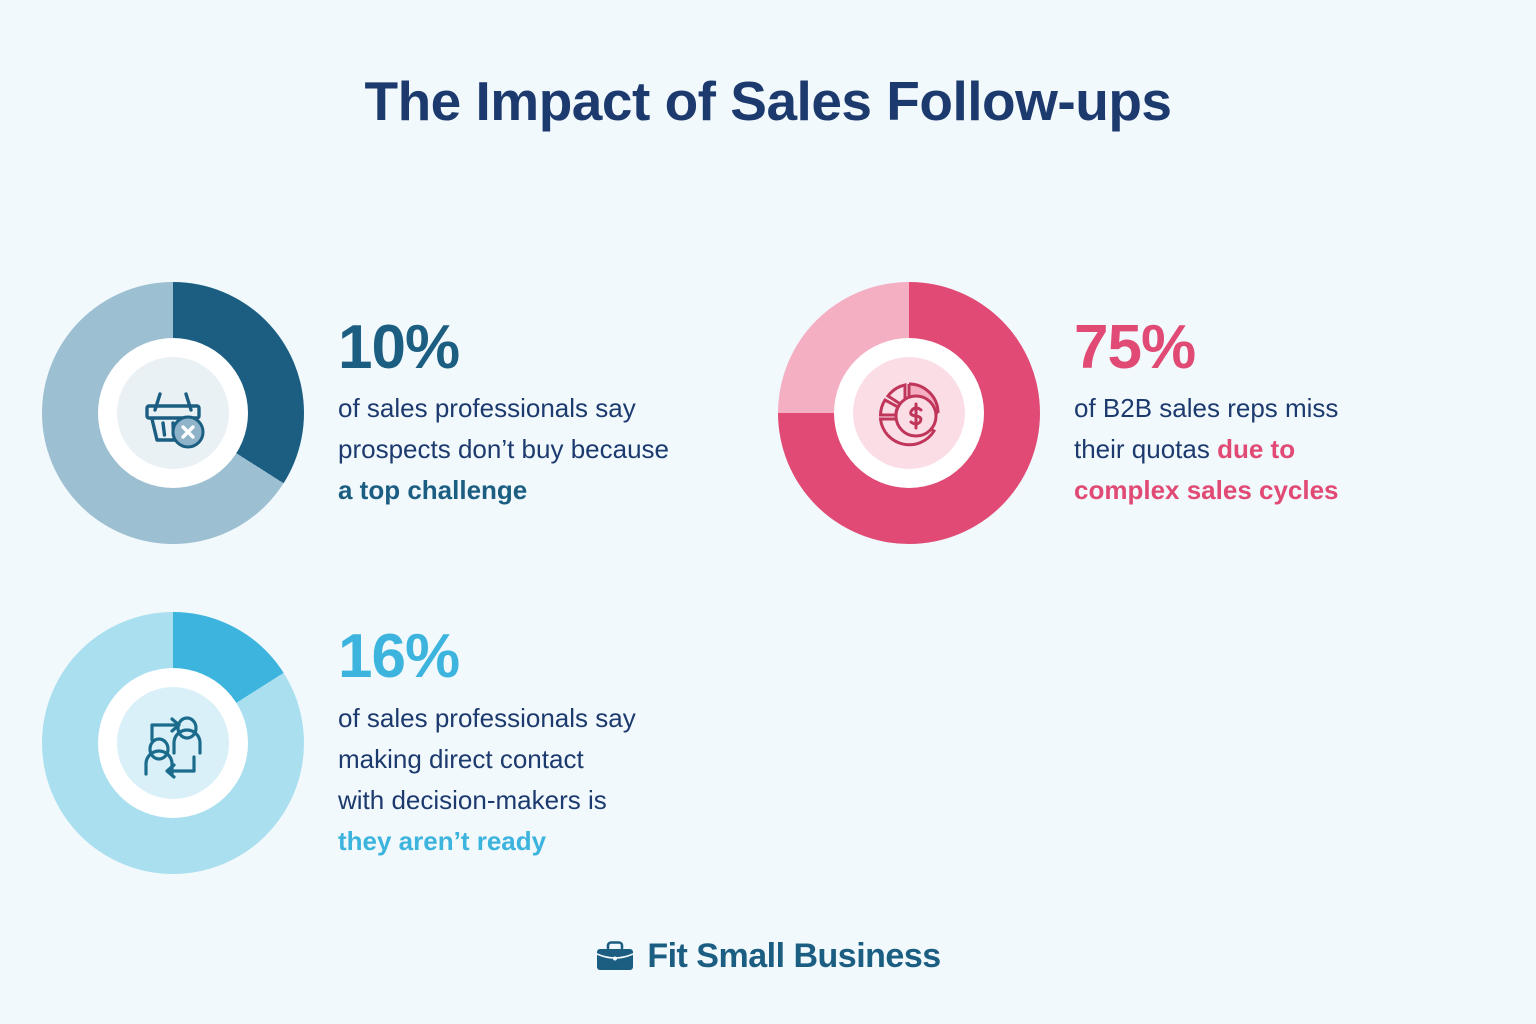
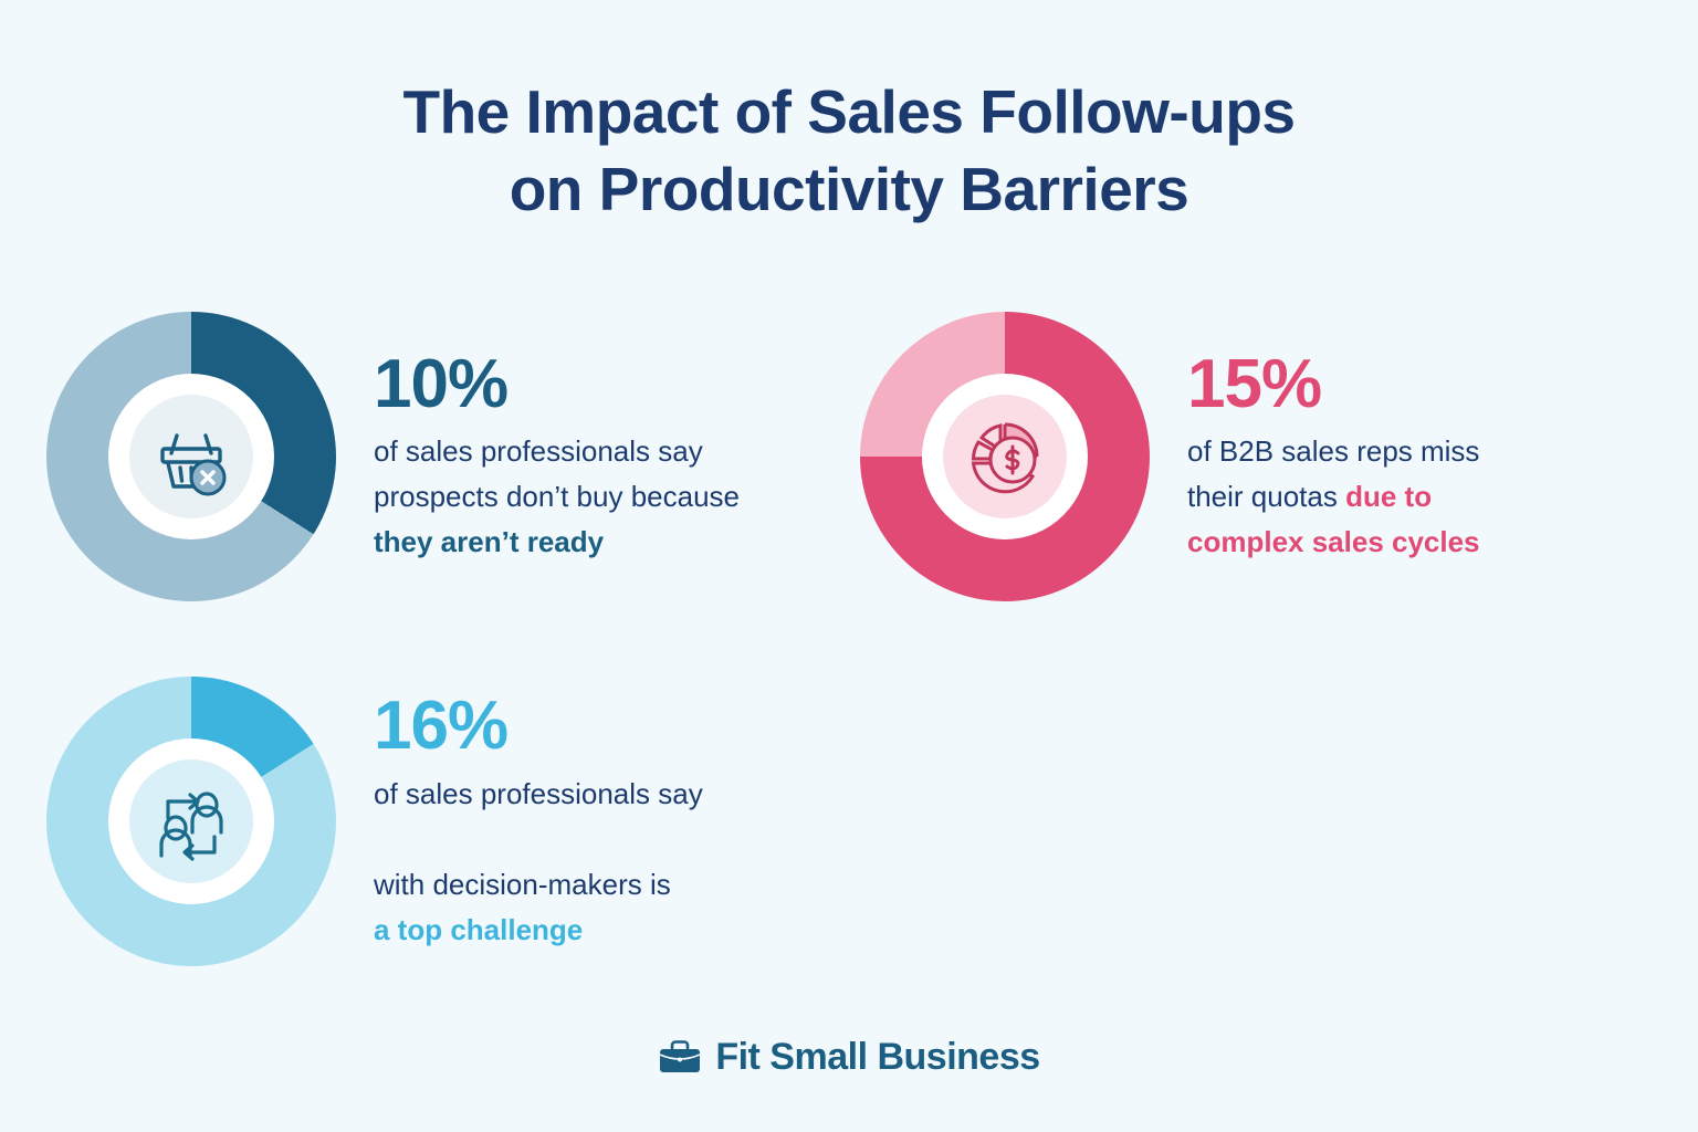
  The Impact of Sales Follow-ups
+ on Productivity Barriers
  10%
  of sales professionals say
  prospects don’t buy because
- a top challenge
+ they aren’t ready
- 75%
+ 15%
  of B2B sales reps miss
  their quotas due to
  complex sales cycles
  16%
  of sales professionals say
- making direct contact
  with decision-makers is
- they aren’t ready
+ a top challenge
  Fit Small Business
